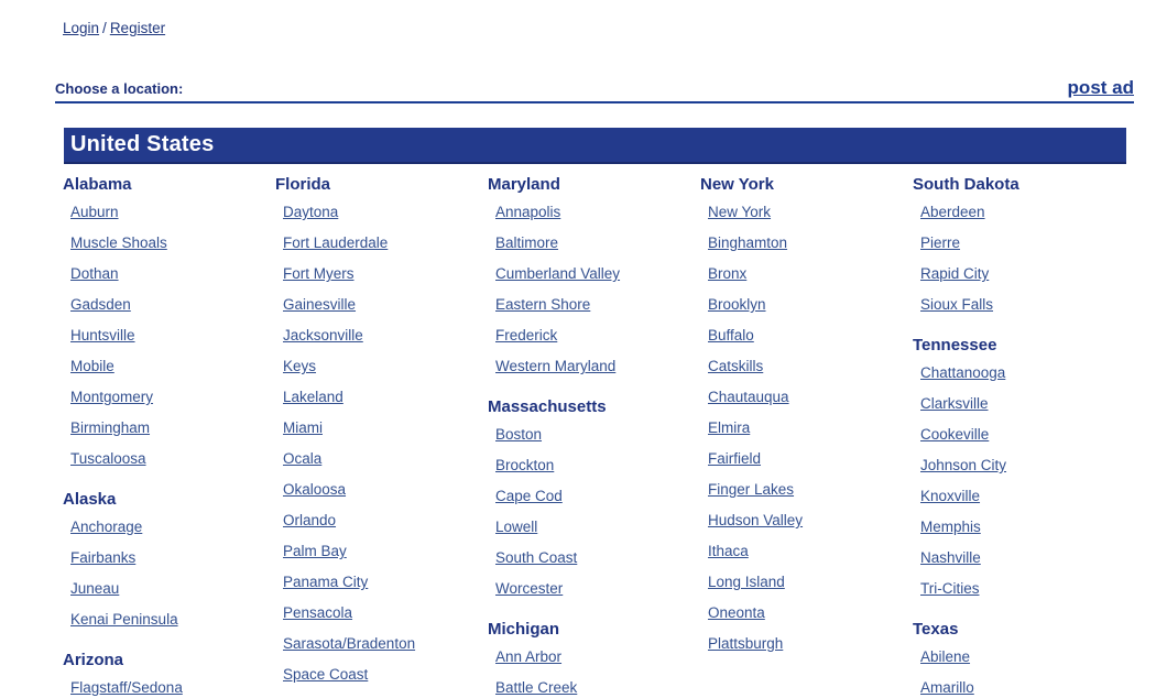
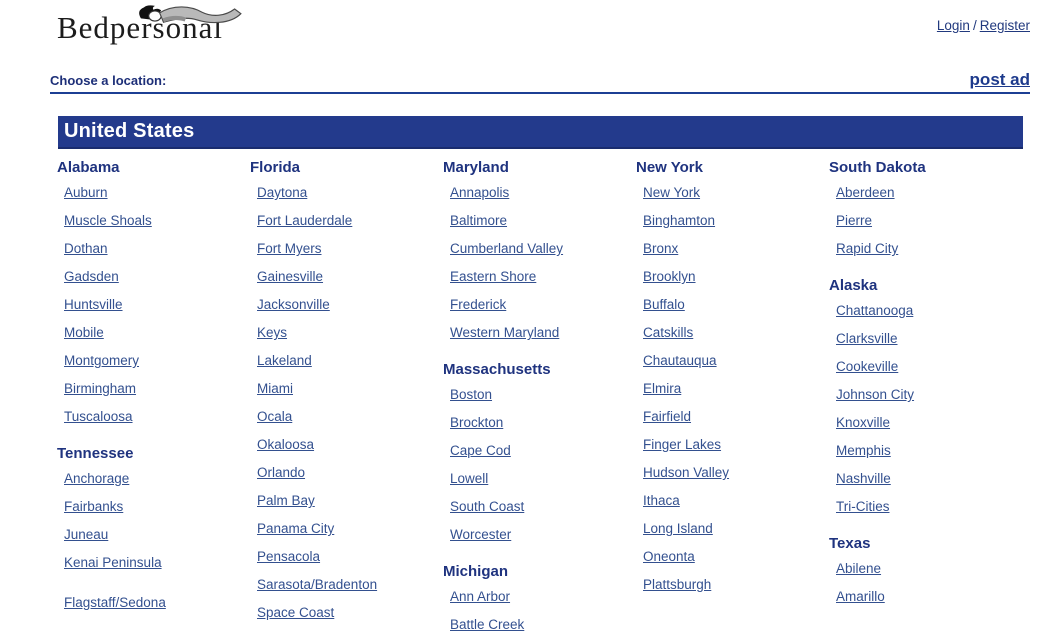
+ Bedpersonal
  Login / Register
  Choose a location:
  post ad
  United States
  Alabama
  Auburn
  Muscle Shoals
  Dothan
  Gadsden
  Huntsville
  Mobile
  Montgomery
  Birmingham
  Tuscaloosa
- Alaska
+ Tennessee
  Anchorage
  Fairbanks
  Juneau
  Kenai Peninsula
- Arizona
  Flagstaff/Sedona
  Florida
  Daytona
  Fort Lauderdale
  Fort Myers
  Gainesville
  Jacksonville
  Keys
  Lakeland
  Miami
  Ocala
  Okaloosa
  Orlando
  Palm Bay
  Panama City
  Pensacola
  Sarasota/Bradenton
  Space Coast
  Maryland
  Annapolis
  Baltimore
  Cumberland Valley
  Eastern Shore
  Frederick
  Western Maryland
  Massachusetts
  Boston
  Brockton
  Cape Cod
  Lowell
  South Coast
  Worcester
  Michigan
  Ann Arbor
  Battle Creek
  New York
  New York
  Binghamton
  Bronx
  Brooklyn
  Buffalo
  Catskills
  Chautauqua
  Elmira
  Fairfield
  Finger Lakes
  Hudson Valley
  Ithaca
  Long Island
  Oneonta
  Plattsburgh
  South Dakota
  Aberdeen
  Pierre
  Rapid City
- Sioux Falls
- Tennessee
+ Alaska
  Chattanooga
  Clarksville
  Cookeville
  Johnson City
  Knoxville
  Memphis
  Nashville
  Tri-Cities
  Texas
  Abilene
  Amarillo
